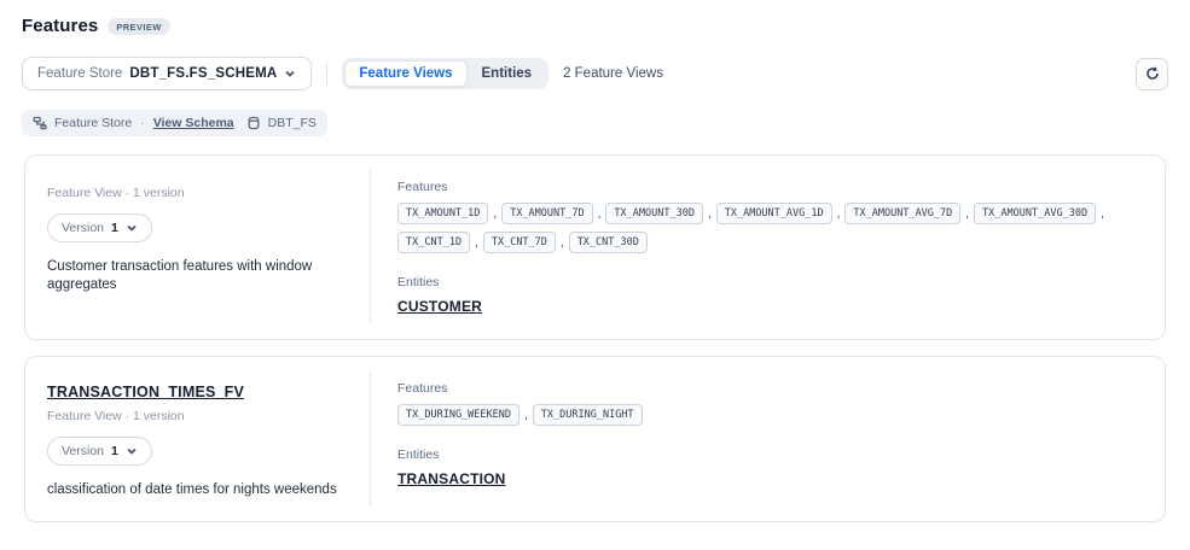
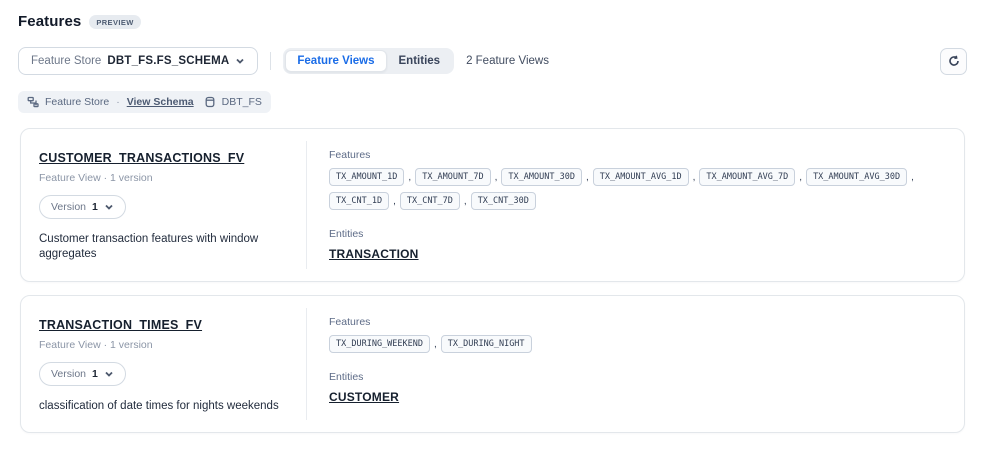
  Features
  PREVIEW
  Feature Store
  DBT_FS.FS_SCHEMA
  Feature Views
  Entities
  2 Feature Views
  Feature Store
  ·
  View Schema
  DBT_FS
+ CUSTOMER_TRANSACTIONS_FV
  Feature View · 1 version
  Version
  1
  Customer transaction features with window aggregates
  Features
  TX_AMOUNT_1D
  ,
  TX_AMOUNT_7D
  ,
  TX_AMOUNT_30D
  ,
  TX_AMOUNT_AVG_1D
  ,
  TX_AMOUNT_AVG_7D
  ,
  TX_AMOUNT_AVG_30D
  ,
  TX_CNT_1D
  ,
  TX_CNT_7D
  ,
  TX_CNT_30D
  Entities
- CUSTOMER
+ TRANSACTION
  TRANSACTION_TIMES_FV
  Feature View · 1 version
  Version
  1
  classification of date times for nights weekends
  Features
  TX_DURING_WEEKEND
  ,
  TX_DURING_NIGHT
  Entities
- TRANSACTION
+ CUSTOMER
